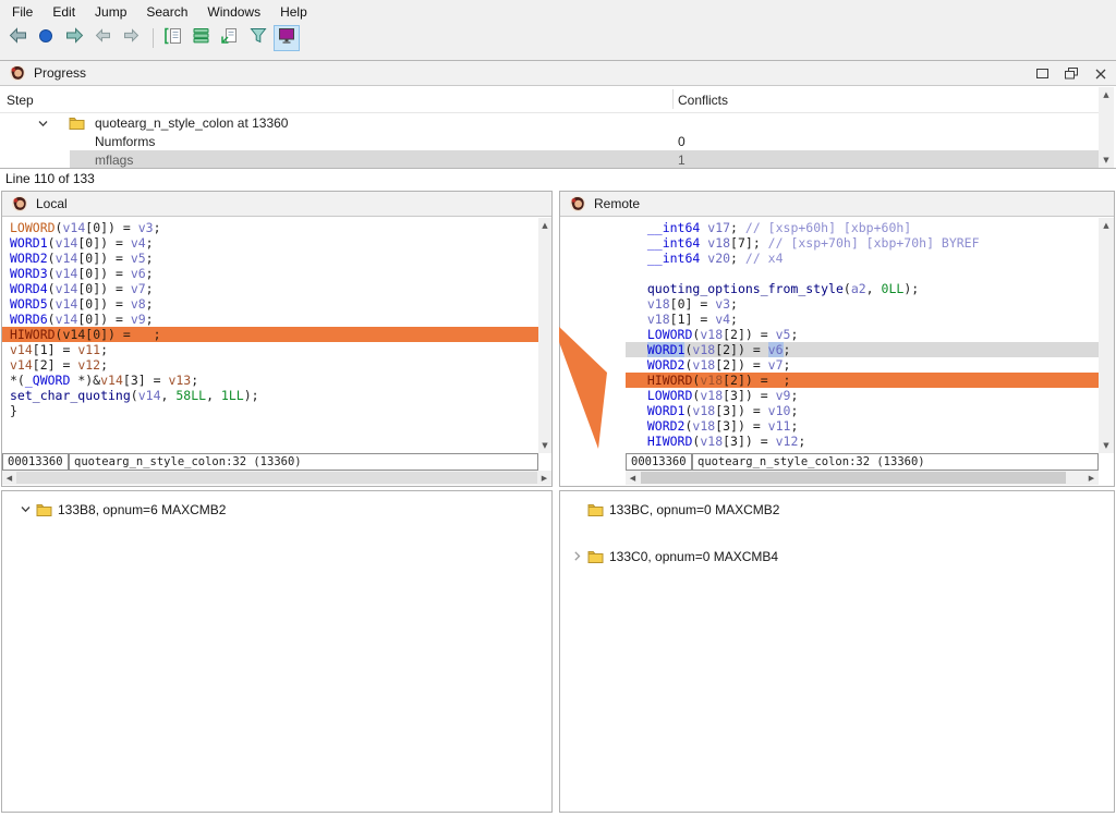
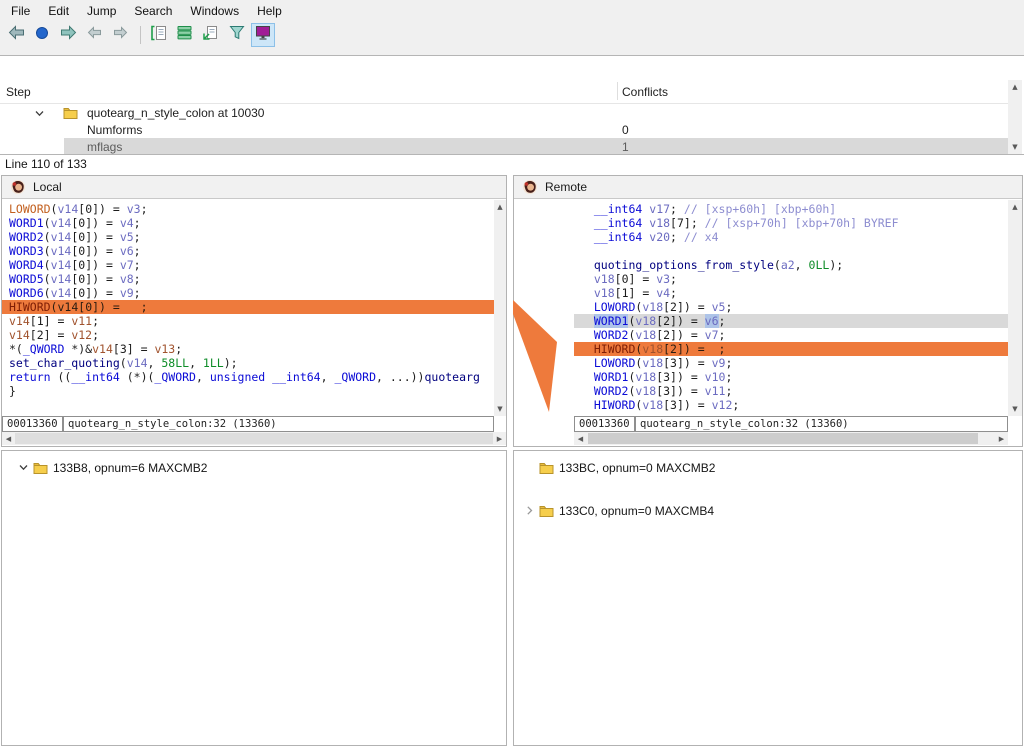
  File
  Edit
  Jump
  Search
  Windows
  Help
- Progress
  Step
  Conflicts
- quotearg_n_style_colon at 13360
+ quotearg_n_style_colon at 10030
  Numforms
  0
  mflags
  1
  ▲
  ▼
  Line 110 of 133
  Local
  LOWORD(v14[0]) = v3;
  WORD1(v14[0]) = v4;
  WORD2(v14[0]) = v5;
  WORD3(v14[0]) = v6;
  WORD4(v14[0]) = v7;
  WORD5(v14[0]) = v8;
  WORD6(v14[0]) = v9;
  HIWORD(v14[0]) = ;
  v14[1] = v11;
  v14[2] = v12;
  *(_QWORD *)&v14[3] = v13;
  set_char_quoting(v14, 58LL, 1LL);
+ return ((__int64 (*)(_QWORD, unsigned __int64, _QWORD, ...))quotearg
  }
  ▲
  ▼
  00013360
  quotearg_n_style_colon:32 (13360)
  ◀
  ▶
  Remote
  __int64 v17; // [xsp+60h] [xbp+60h]
  __int64 v18[7]; // [xsp+70h] [xbp+70h] BYREF
  __int64 v20; // x4
  quoting_options_from_style(a2, 0LL);
  v18[0] = v3;
  v18[1] = v4;
  LOWORD(v18[2]) = v5;
  WORD1(v18[2]) = v6;
  WORD2(v18[2]) = v7;
  HIWORD(v18[2]) = ;
  LOWORD(v18[3]) = v9;
  WORD1(v18[3]) = v10;
  WORD2(v18[3]) = v11;
  HIWORD(v18[3]) = v12;
  ▲
  ▼
  00013360
  quotearg_n_style_colon:32 (13360)
  ◀
  ▶
  133B8, opnum=6 MAXCMB2
  133BC, opnum=0 MAXCMB2
  133C0, opnum=0 MAXCMB4
